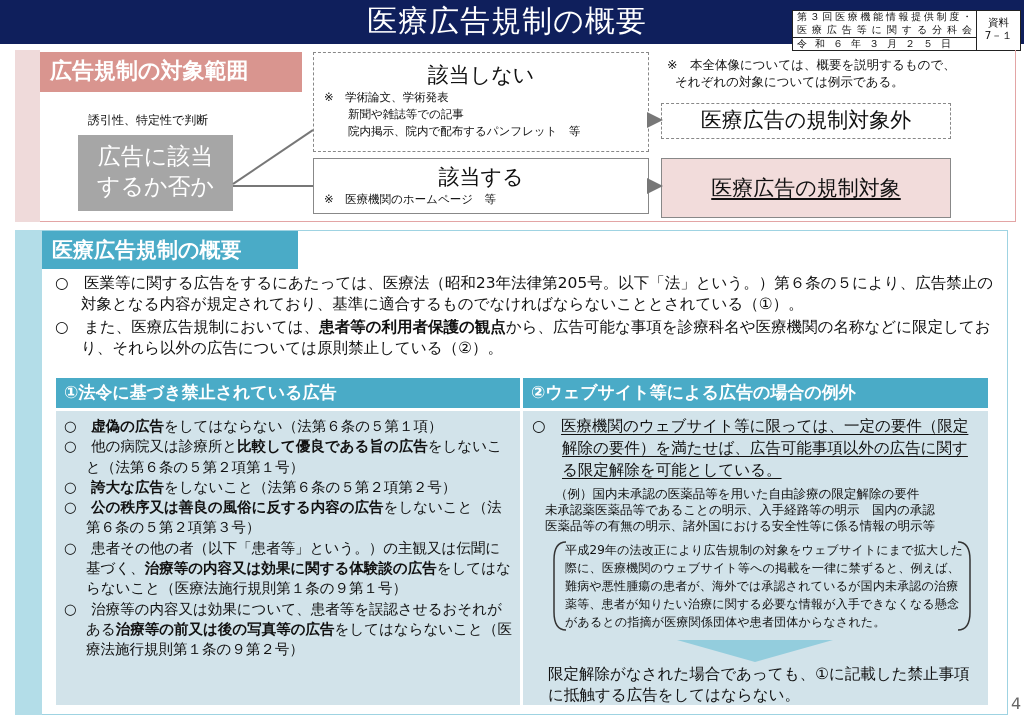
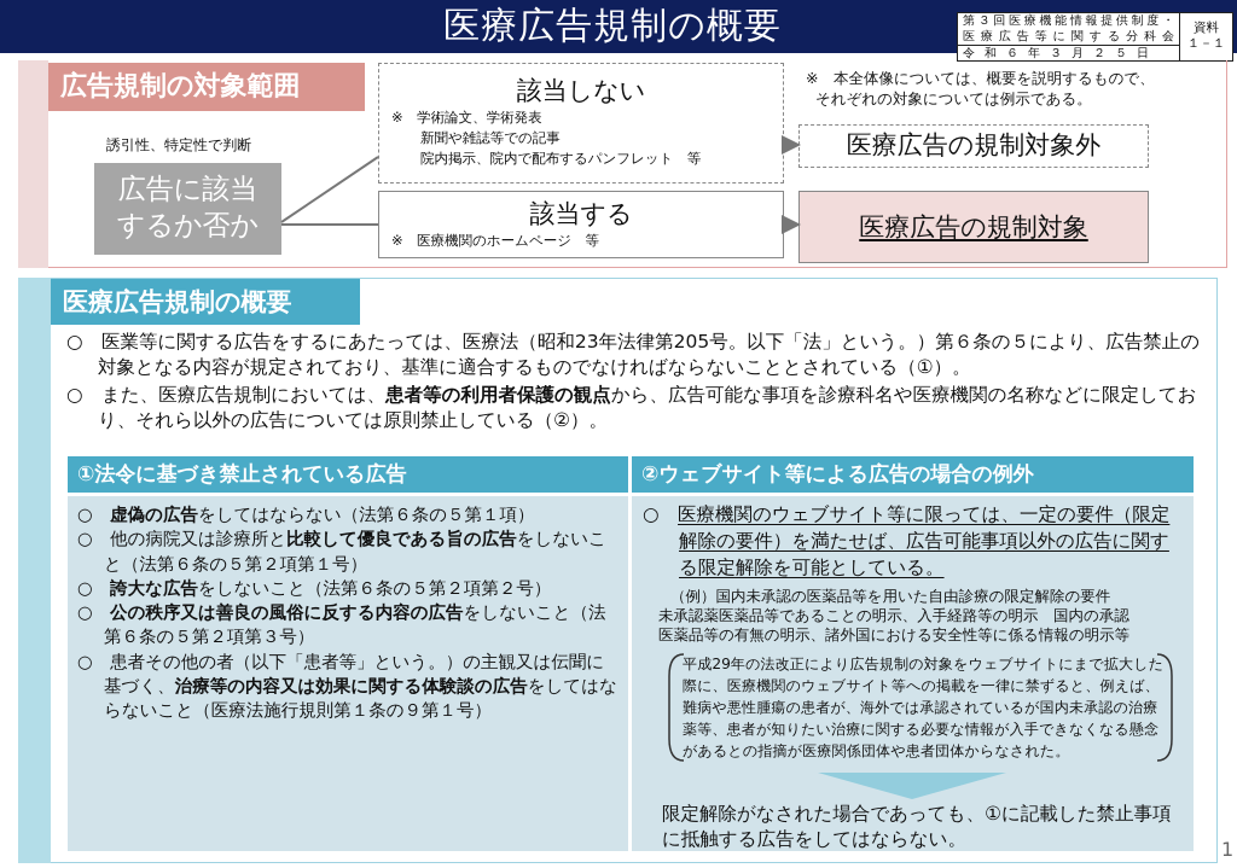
  医療広告規制の概要
  第３回医療機能情報提供制度・
  医療広告等に関する分科会
  令和６年３月２５日
  資料
- 7－１
+ １－１
  広告規制の対象範囲
  誘引性、特定性で判断
  広告に該当
  するか否か
  該当しない
  ※ 学術論文、学術発表
  新聞や雑誌等での記事
  院内掲示、院内で配布するパンフレット 等
  該当する
  ※ 医療機関のホームページ 等
  ※ 本全体像については、概要を説明するもので、
  それぞれの対象については例示である。
  医療広告の規制対象外
  医療広告の規制対象
  医療広告規制の概要
  ○ 医業等に関する広告をするにあたっては、医療法（昭和23年法律第205号。以下「法」という。）第６条の５により、広告禁止の対象となる内容が規定されており、基準に適合するものでなければならないこととされている（①）。
  ○ また、医療広告規制においては、患者等の利用者保護の観点から、広告可能な事項を診療科名や医療機関の名称などに限定しており、それら以外の広告については原則禁止している（②）。
  ①法令に基づき禁止されている広告
  ○ 虚偽の広告をしてはならない（法第６条の５第１項）
  ○ 他の病院又は診療所と比較して優良である旨の広告をしないこと（法第６条の５第２項第１号）
  ○ 誇大な広告をしないこと（法第６条の５第２項第２号）
  ○ 公の秩序又は善良の風俗に反する内容の広告をしないこと（法第６条の５第２項第３号）
  ○ 患者その他の者（以下「患者等」という。）の主観又は伝聞に基づく、治療等の内容又は効果に関する体験談の広告をしてはならないこと（医療法施行規則第１条の９第１号）
- ○ 治療等の内容又は効果について、患者等を誤認させるおそれがある治療等の前又は後の写真等の広告をしてはならないこと（医療法施行規則第１条の９第２号）
  ②ウェブサイト等による広告の場合の例外
  ○ 医療機関のウェブサイト等に限っては、一定の要件（限定解除の要件）を満たせば、広告可能事項以外の広告に関する限定解除を可能としている。
  （例）国内未承認の医薬品等を用いた自由診療の限定解除の要件
  未承認薬医薬品等であることの明示、入手経路等の明示 国内の承認
  医薬品等の有無の明示、諸外国における安全性等に係る情報の明示等
  平成29年の法改正により広告規制の対象をウェブサイトにまで拡大した際に、医療機関のウェブサイト等への掲載を一律に禁ずると、例えば、難病や悪性腫瘍の患者が、海外では承認されているが国内未承認の治療薬等、患者が知りたい治療に関する必要な情報が入手できなくなる懸念があるとの指摘が医療関係団体や患者団体からなされた。
  限定解除がなされた場合であっても、①に記載した禁止事項に抵触する広告をしてはならない。
- 4
+ 1
